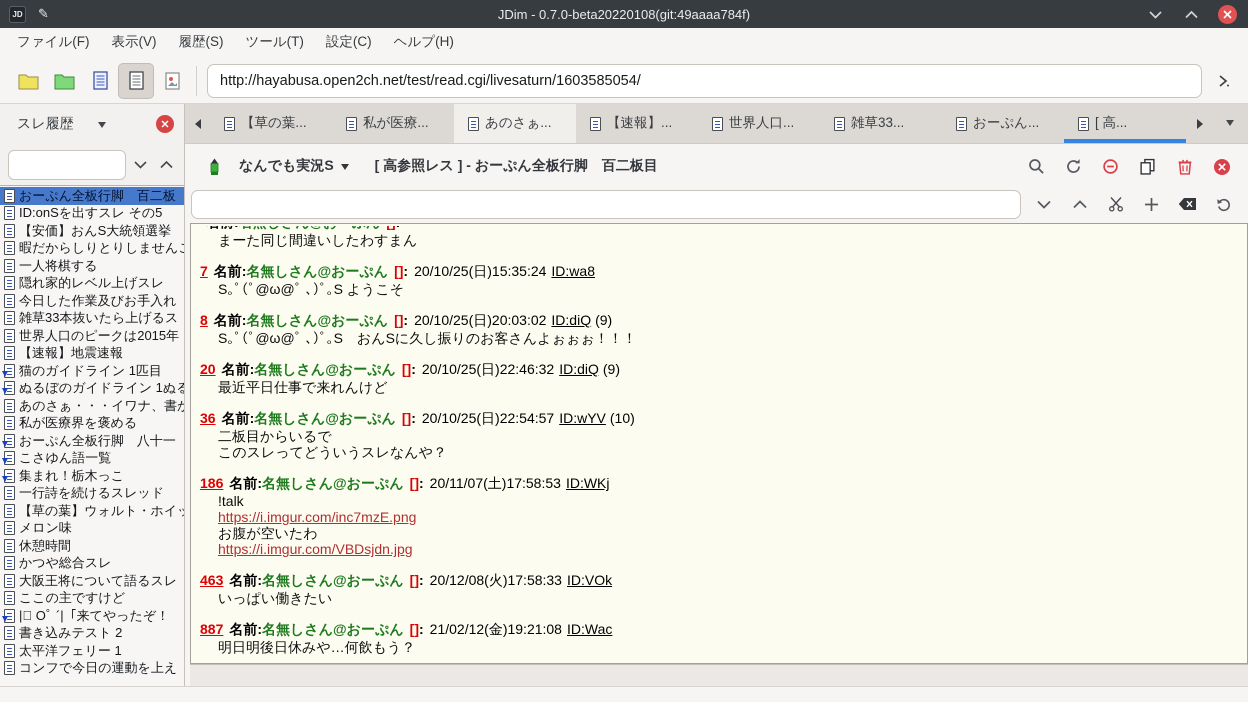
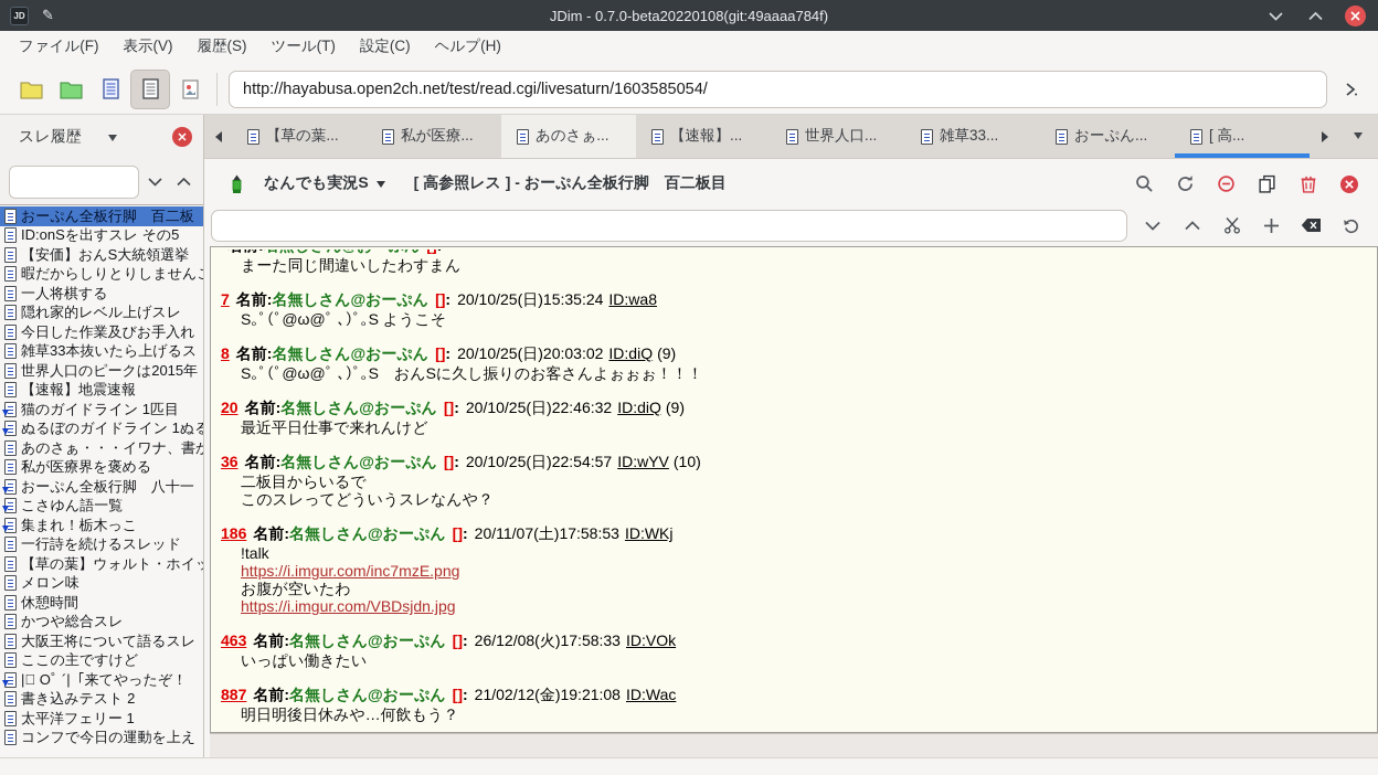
  JD
  ✎
  JDim - 0.7.0-beta20220108(git:49aaaa784f)
  ファイル(F)
  表示(V)
  履歴(S)
  ツール(T)
  設定(C)
  ヘルプ(H)
  http://hayabusa.open2ch.net/test/read.cgi/livesaturn/1603585054/
  スレ履歴
  おーぷん全板行脚 百二板
  ID:onSを出すスレ その5
  【安価】おんS大統領選挙
  暇だからしりとりしません
  一人将棋する
  隠れ家的レベル上げスレ
  今日した作業及びお手入れ
  雑草33本抜いたら上げるス
  世界人口のピークは2015年
  【速報】地震速報
  猫のガイドライン 1匹目
  ぬるぼのガイドライン 1ぬる
  あのさぁ・・・イワナ、書か
  私が医療界を褒める
  おーぷん全板行脚 八十一
  こさゆん語一覧
  集まれ！栃木っこ
  一行詩を続けるスレッド
  【草の葉】ウォルト・ホイッ
  メロン味
  休憩時間
  かつや総合スレ
  大阪王将について語るスレ
  ここの主ですけど
  |ﾟ Oﾟ ´|「来てやったぞ！
  書き込みテスト 2
  太平洋フェリー 1
  コンフで今日の運動を上え
  【草の葉...
  私が医療...
  あのさぁ...
  【速報】...
  世界人口...
  雑草33...
  おーぷん...
  [ 高...
  なんでも実況S
  [ 高参照レス ] - おーぷん全板行脚 百二板目
  まーた同じ間違いしたわすまん
  7 名前:名無しさん@おーぷん []: 20/10/25(日)15:35:24 ID:wa8
  S｡ﾟ(ﾟ@ω@ﾟ ､)ﾟ｡S ようこそ
  8 名前:名無しさん@おーぷん []: 20/10/25(日)20:03:02 ID:diQ (9)
  S｡ﾟ(ﾟ@ω@ﾟ ､)ﾟ｡S おんSに久し振りのお客さんよぉぉぉ！！！
  20 名前:名無しさん@おーぷん []: 20/10/25(日)22:46:32 ID:diQ (9)
  最近平日仕事で来れんけど
  36 名前:名無しさん@おーぷん []: 20/10/25(日)22:54:57 ID:wYV (10)
  二板目からいるで
  このスレってどういうスレなんや？
  186 名前:名無しさん@おーぷん []: 20/11/07(土)17:58:53 ID:WKj
  !talk
  https://i.imgur.com/inc7mzE.png
  お腹が空いたわ
  https://i.imgur.com/VBDsjdn.jpg
- 463 名前:名無しさん@おーぷん []: 20/12/08(火)17:58:33 ID:VOk
+ 463 名前:名無しさん@おーぷん []: 26/12/08(火)17:58:33 ID:VOk
  いっぱい働きたい
  887 名前:名無しさん@おーぷん []: 21/02/12(金)19:21:08 ID:Wac
  明日明後日休みや…何飲もう？
